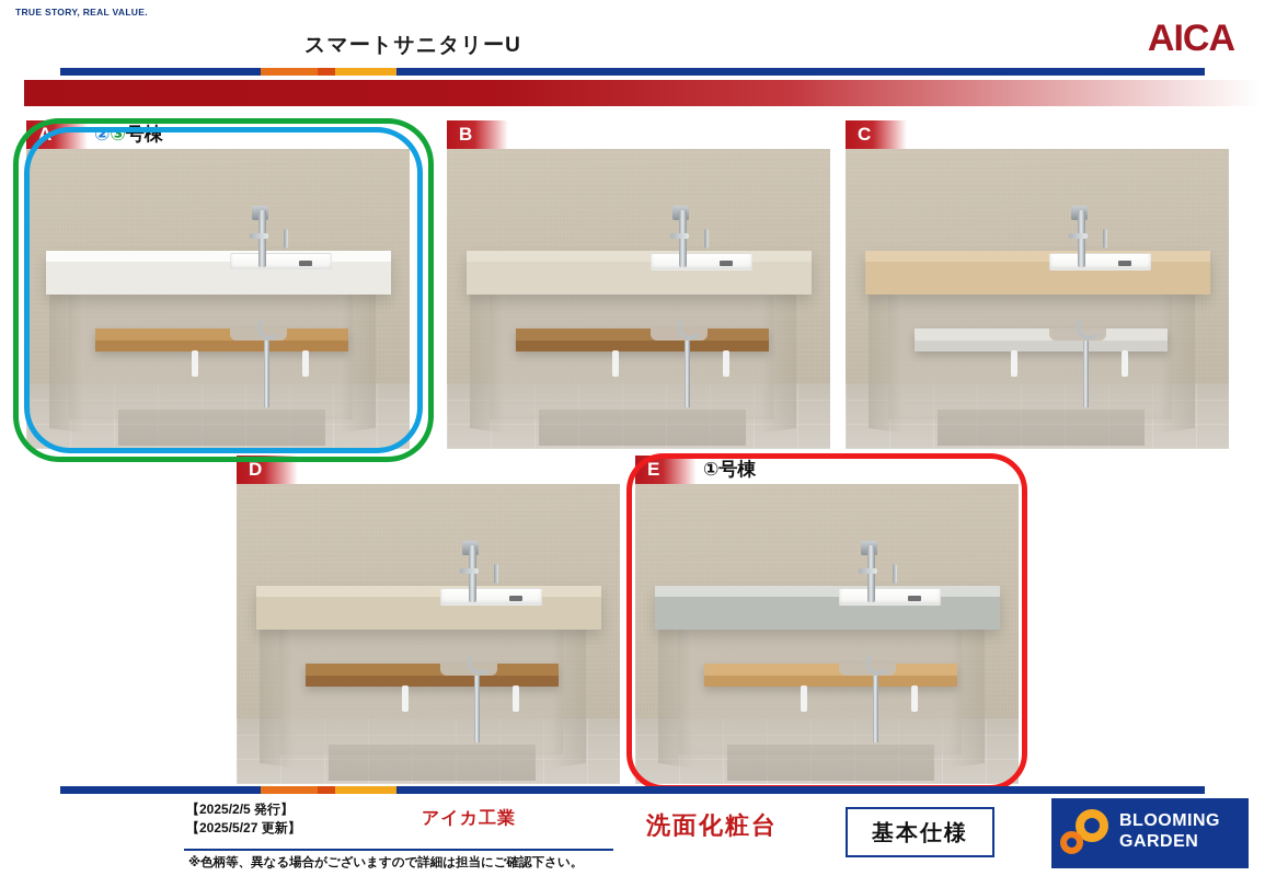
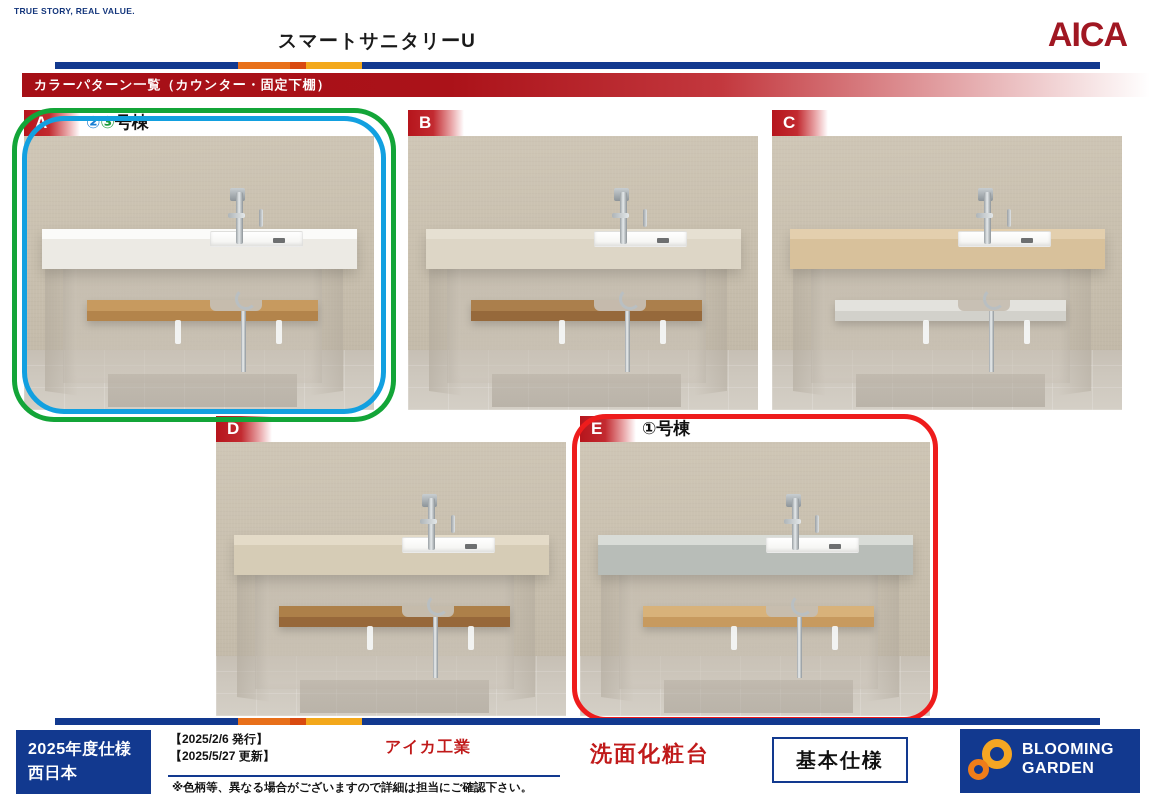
  TRUE STORY, REAL VALUE.
  スマートサニタリーU
  AICA
+ カラーパターン一覧（カウンター・固定下棚）
  A
  ②③号棟
  B
  C
  D
  E
  ①号棟
+ 2025年度仕様
+ 西日本
- 【2025/2/5 発行】
+ 【2025/2/6 発行】
  【2025/5/27 更新】
  アイカ工業
  ※色柄等、異なる場合がございますので詳細は担当にご確認下さい。
  洗面化粧台
  基本仕様
  BLOOMING
  GARDEN
